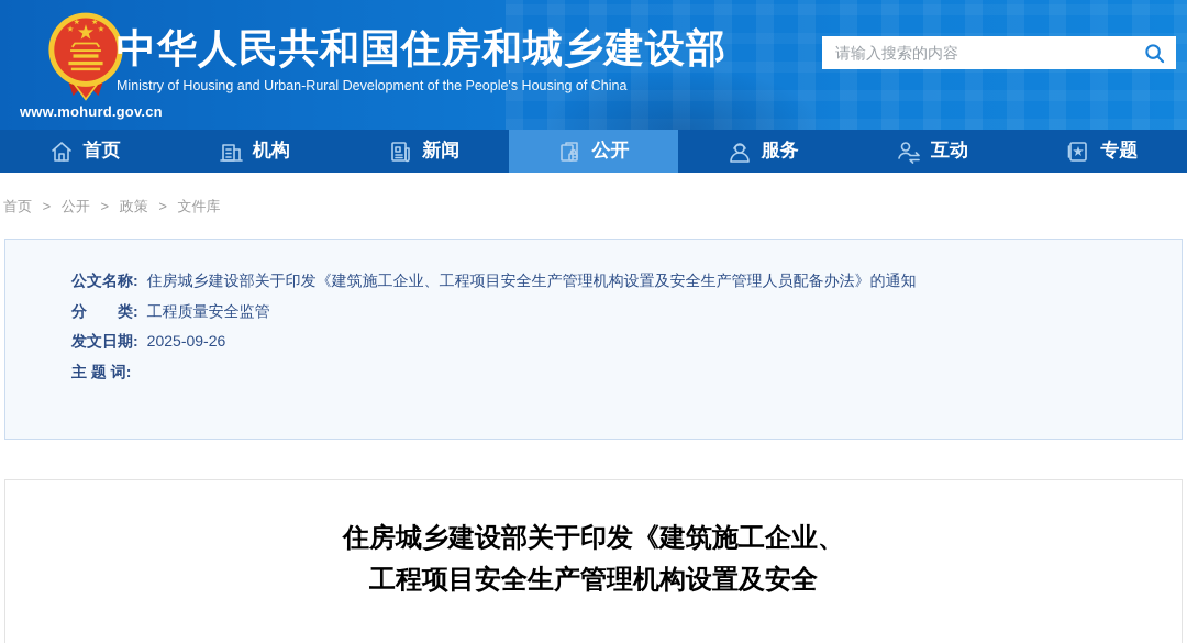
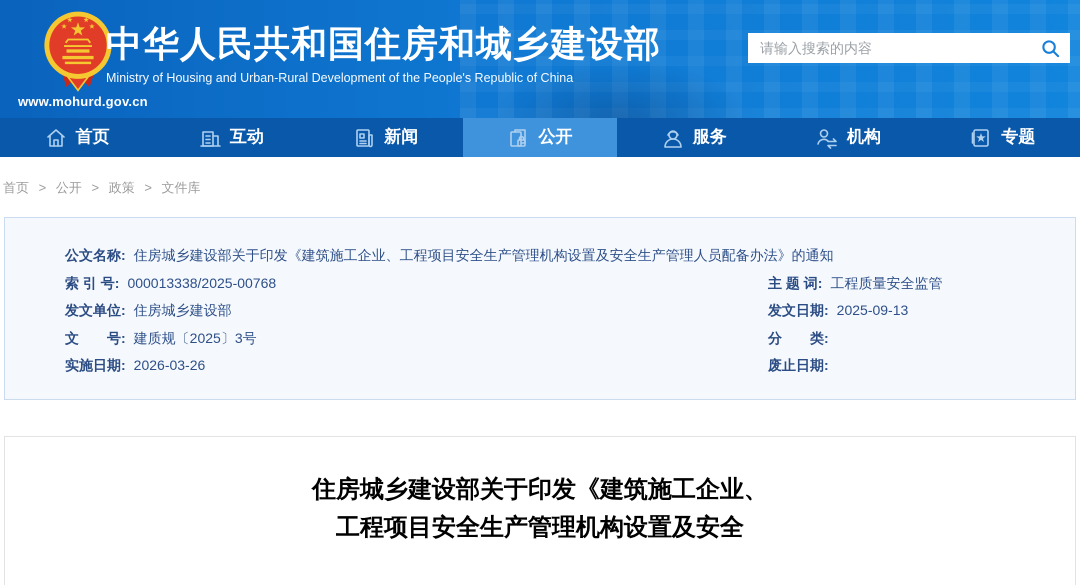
  www.mohurd.gov.cn
  中华人民共和国住房和城乡建设部
- Ministry of Housing and Urban-Rural Development of the People's Housing of China
+ Ministry of Housing and Urban-Rural Development of the People's Republic of China
  请输入搜索的内容
  首页
- 机构
+ 互动
  新闻
  公开
  服务
- 互动
+ 机构
  专题
  首页 > 公开 > 政策 > 文件库
  公文名称: 住房城乡建设部关于印发《建筑施工企业、工程项目安全生产管理机构设置及安全生产管理人员配备办法》的通知
+ 索 引 号: 000013338/2025-00768
+ 发文单位: 住房城乡建设部
+ 文 号: 建质规〔2025〕3号
+ 实施日期: 2026-03-26
- 分 类: 工程质量安全监管
+ 主 题 词: 工程质量安全监管
- 发文日期: 2025-09-26
+ 发文日期: 2025-09-13
- 主 题 词:
+ 分 类:
+ 废止日期:
  住房城乡建设部关于印发《建筑施工企业、
  工程项目安全生产管理机构设置及安全
